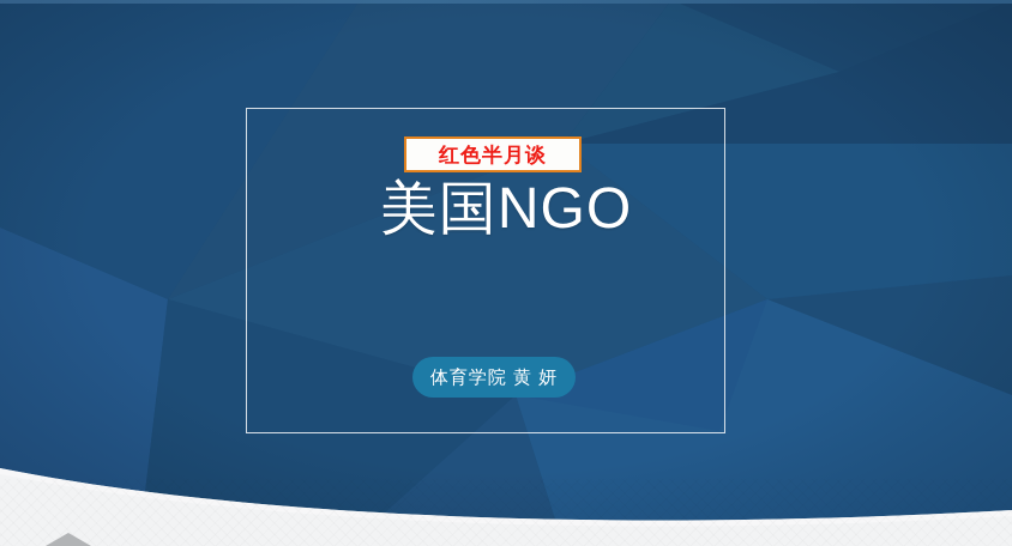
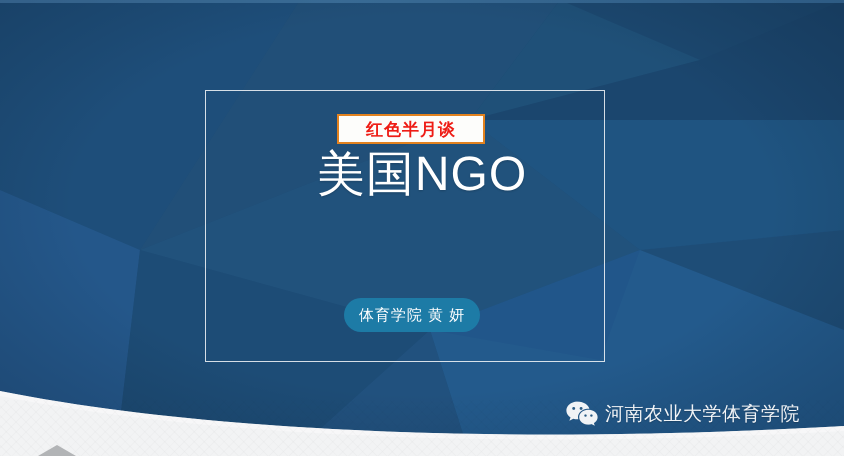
  红色半月谈
  美国NGO
  体育学院 黄 妍
+ 河南农业大学体育学院
